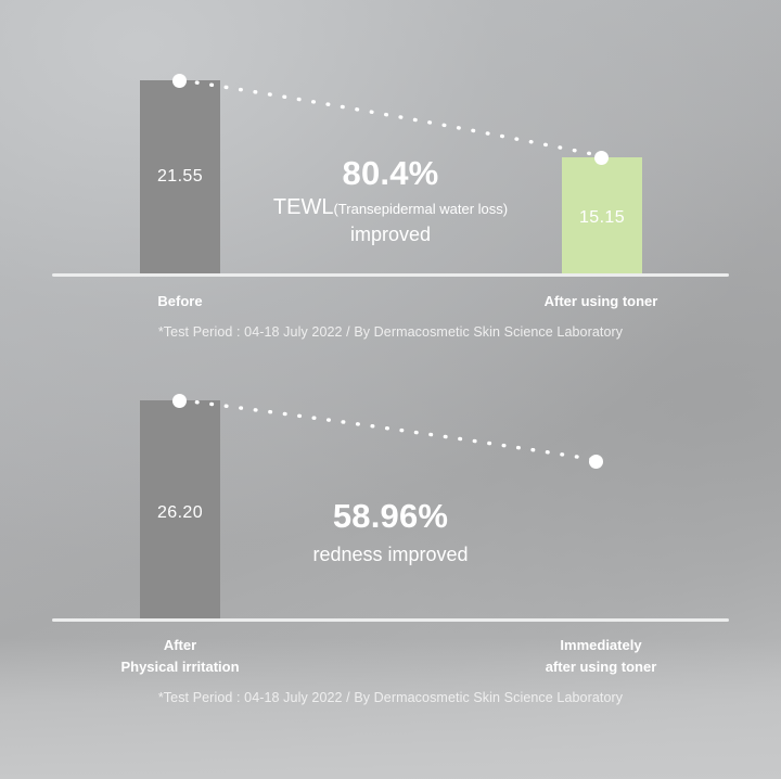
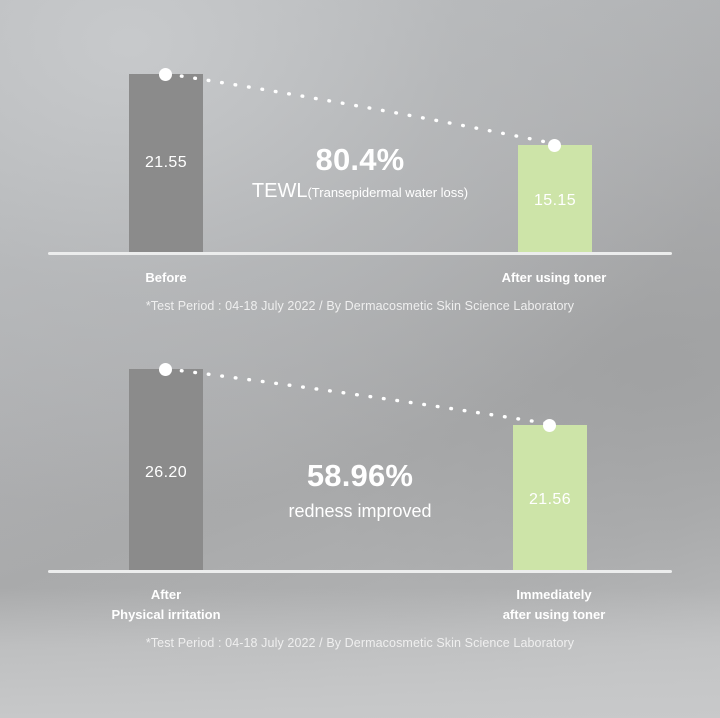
  21.55
  15.15
  80.4%
  TEWL(Transepidermal water loss)
- improved
  Before
  After using toner
  *Test Period : 04-18 July 2022 / By Dermacosmetic Skin Science Laboratory
  26.20
+ 21.56
  58.96%
  redness improved
  After
  Physical irritation
  Immediately
  after using toner
  *Test Period : 04-18 July 2022 / By Dermacosmetic Skin Science Laboratory
